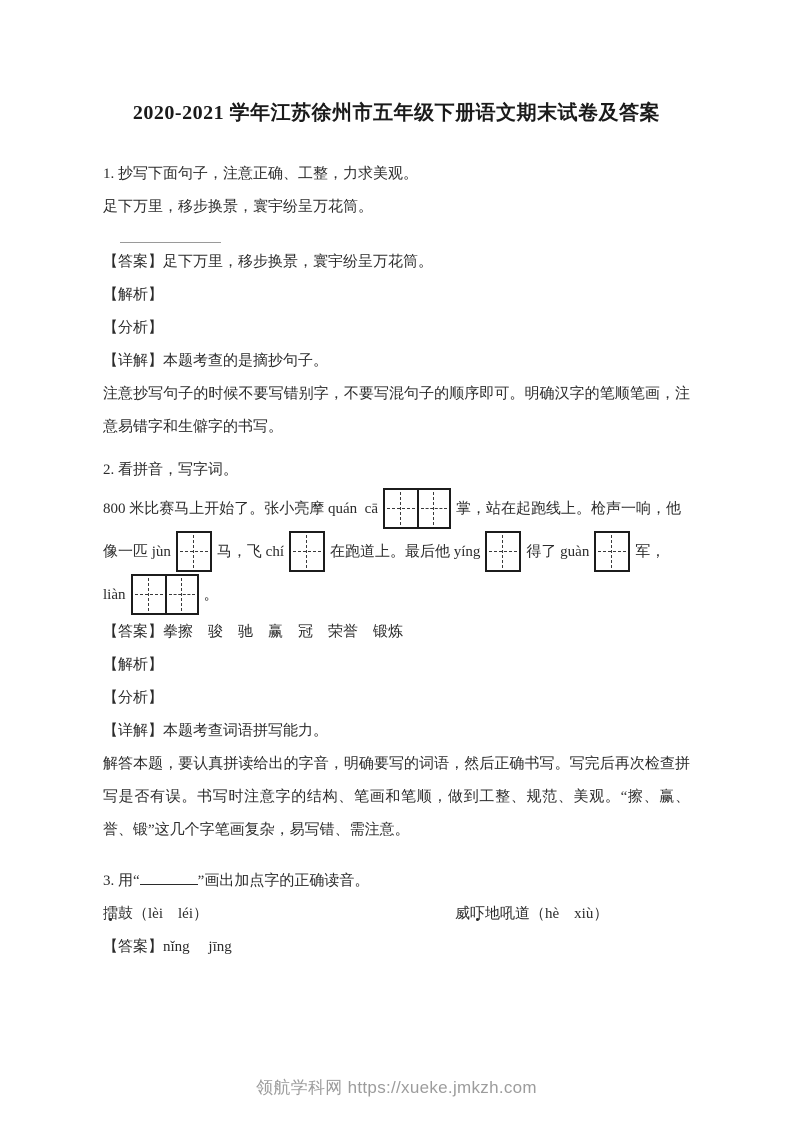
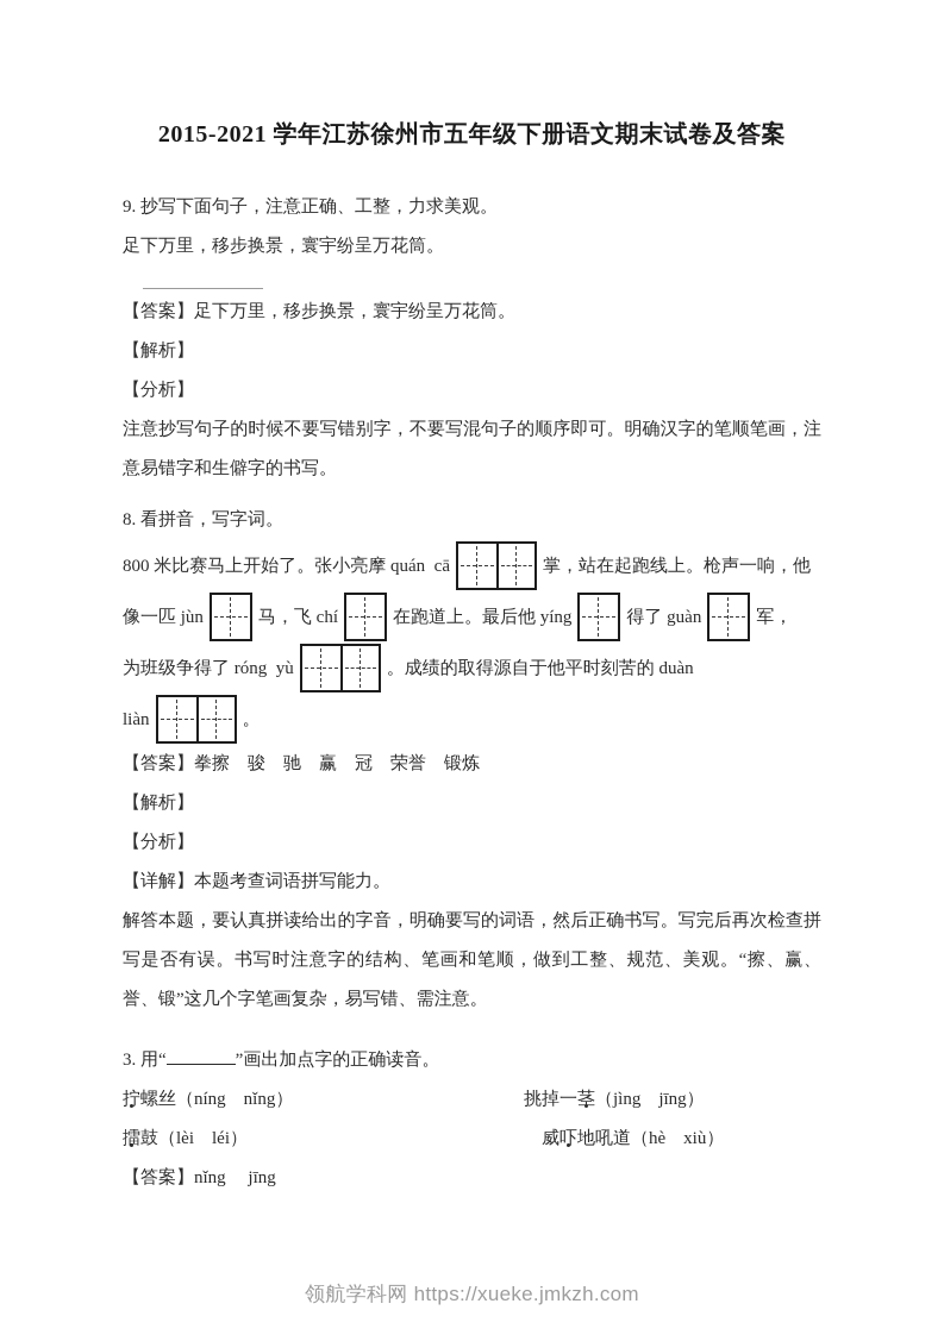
- 2020-2021 学年江苏徐州市五年级下册语文期末试卷及答案
+ 2015-2021 学年江苏徐州市五年级下册语文期末试卷及答案
- 1. 抄写下面句子，注意正确、工整，力求美观。
+ 9. 抄写下面句子，注意正确、工整，力求美观。
  足下万里，移步换景，寰宇纷呈万花筒。
  【答案】足下万里，移步换景，寰宇纷呈万花筒。
  【解析】
  【分析】
- 【详解】本题考查的是摘抄句子。
  注意抄写句子的时候不要写错别字，不要写混句子的顺序即可。明确汉字的笔顺笔画，注意易错字和生僻字的书写。
- 2. 看拼音，写字词。
+ 8. 看拼音，写字词。
  800 米比赛马上开始了。张小亮摩 quán cā
  掌，站在起跑线上。枪声一响，他
  像一匹 jùn
  马，飞 chí
  在跑道上。最后他 yíng
  得了 guàn
  军，
+ 为班级争得了 róng yù
+ 。成绩的取得源自于他平时刻苦的 duàn
  liàn
  。
  【答案】拳擦 骏 驰 赢 冠 荣誉 锻炼
  【解析】
  【分析】
  【详解】本题考查词语拼写能力。
  解答本题，要认真拼读给出的字音，明确要写的词语，然后正确书写。写完后再次检查拼写是否有误。书写时注意字的结构、笔画和笔顺，做到工整、规范、美观。“擦、赢、誉、锻”这几个字笔画复杂，易写错、需注意。
  3. 用“ ”画出加点字的正确读音。
+ 拧螺丝（níng nǐng）
+ 挑掉一茎（jìng jīng）
  擂鼓（lèi léi）
  威吓地吼道（hè xiù）
  【答案】nǐng jīng
  领航学科网 https://xueke.jmkzh.com
